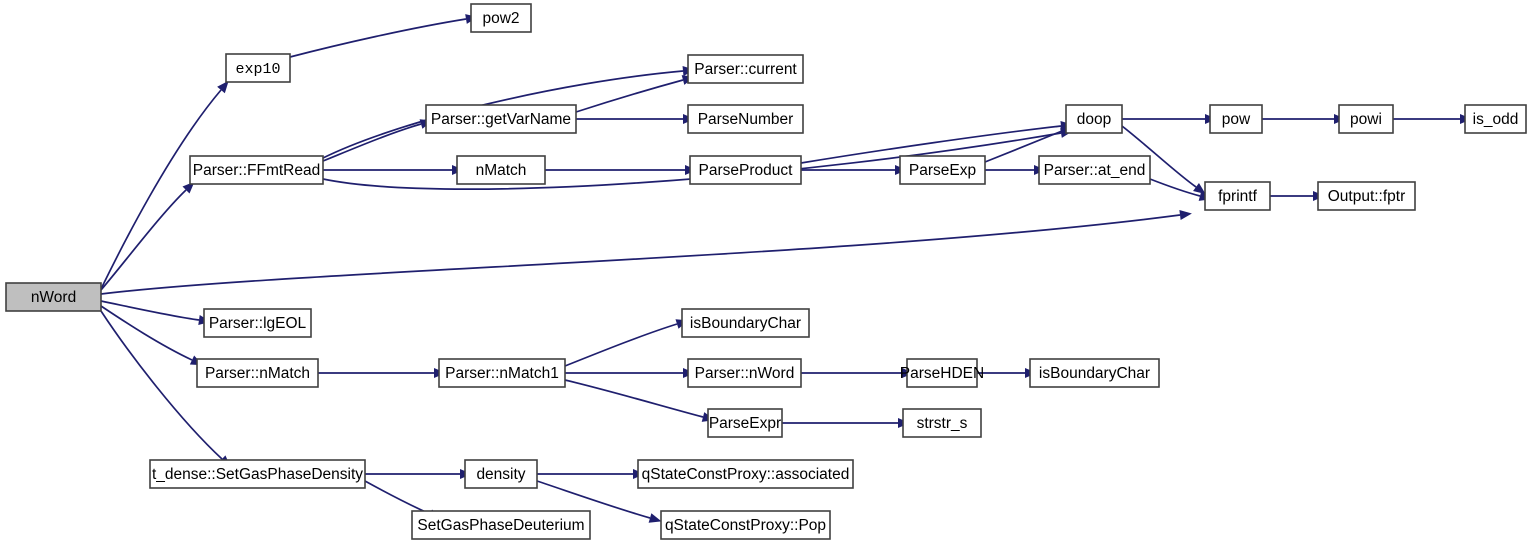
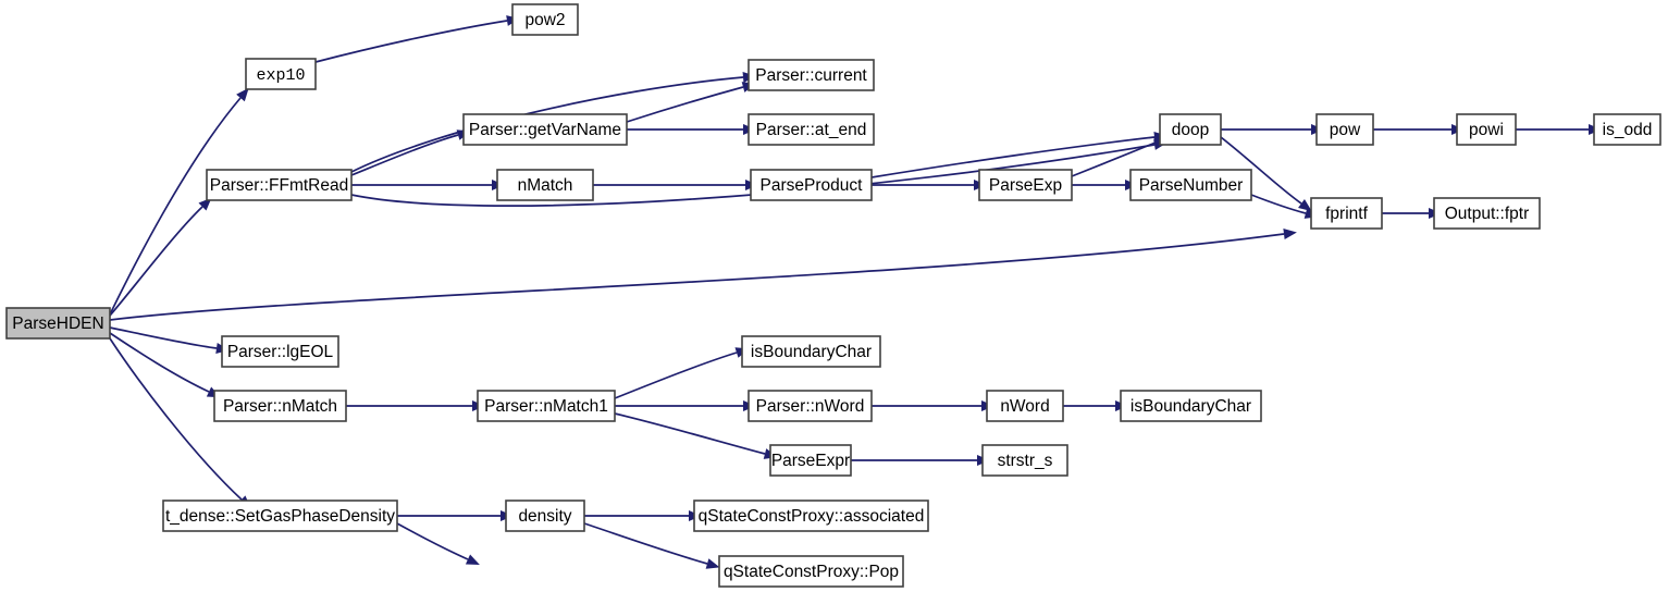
- nWord
+ ParseHDEN
  exp10
  pow2
  Parser::FFmtRead
  Parser::getVarName
  Parser::current
- ParseNumber
+ Parser::at_end
  nMatch
  ParseProduct
  ParseExp
- Parser::at_end
+ ParseNumber
  doop
  pow
  powi
  is_odd
  fprintf
  Output::fptr
  Parser::lgEOL
  Parser::nMatch
  Parser::nMatch1
  isBoundaryChar
  Parser::nWord
- ParseHDEN
+ nWord
  isBoundaryChar
  ParseExpr
  strstr_s
  t_dense::SetGasPhaseDensity
  density
- SetGasPhaseDeuterium
  qStateConstProxy::associated
  qStateConstProxy::Pop
